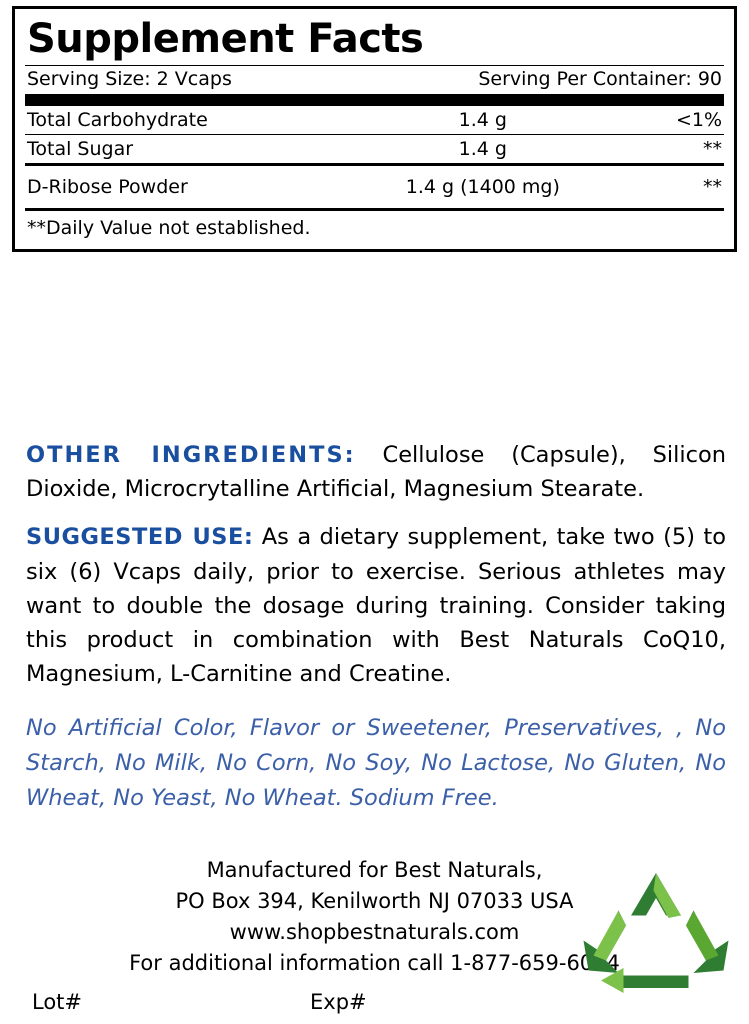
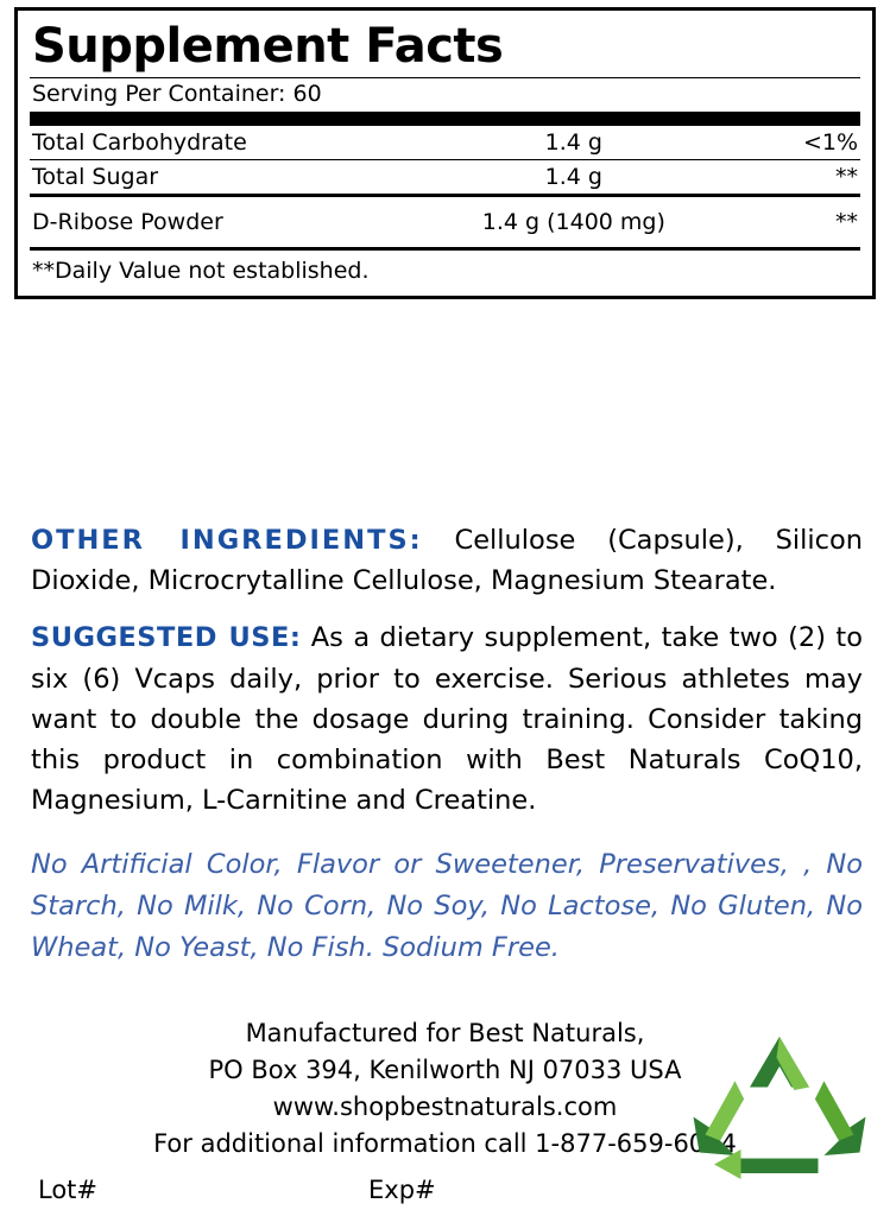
  Supplement Facts
- Serving Size: 2 Vcaps
- Serving Per Container: 90
+ Serving Per Container: 60
  Total Carbohydrate	1.4 g	<1%
  Total Sugar	1.4 g	**
  D-Ribose Powder	1.4 g (1400 mg)	**
  **Daily Value not established.
- OTHER INGREDIENTS: Cellulose (Capsule), Silicon Dioxide, Microcrytalline Artificial, Magnesium Stearate.
+ OTHER INGREDIENTS: Cellulose (Capsule), Silicon Dioxide, Microcrytalline Cellulose, Magnesium Stearate.
- SUGGESTED USE: As a dietary supplement, take two (5) to six (6) Vcaps daily, prior to exercise. Serious athletes may want to double the dosage during training. Consider taking this product in combination with Best Naturals CoQ10, Magnesium, L-Carnitine and Creatine.
+ SUGGESTED USE: As a dietary supplement, take two (2) to six (6) Vcaps daily, prior to exercise. Serious athletes may want to double the dosage during training. Consider taking this product in combination with Best Naturals CoQ10, Magnesium, L-Carnitine and Creatine.
- No Artificial Color, Flavor or Sweetener, Preservatives, , No Starch, No Milk, No Corn, No Soy, No Lactose, No Gluten, No Wheat, No Yeast, No Wheat. Sodium Free.
+ No Artificial Color, Flavor or Sweetener, Preservatives, , No Starch, No Milk, No Corn, No Soy, No Lactose, No Gluten, No Wheat, No Yeast, No Fish. Sodium Free.
  Manufactured for Best Naturals,
  PO Box 394, Kenilworth NJ 07033 USA
  www.shopbestnaturals.com
  For additional information call 1-877-659-604
  Lot#
  Exp#
